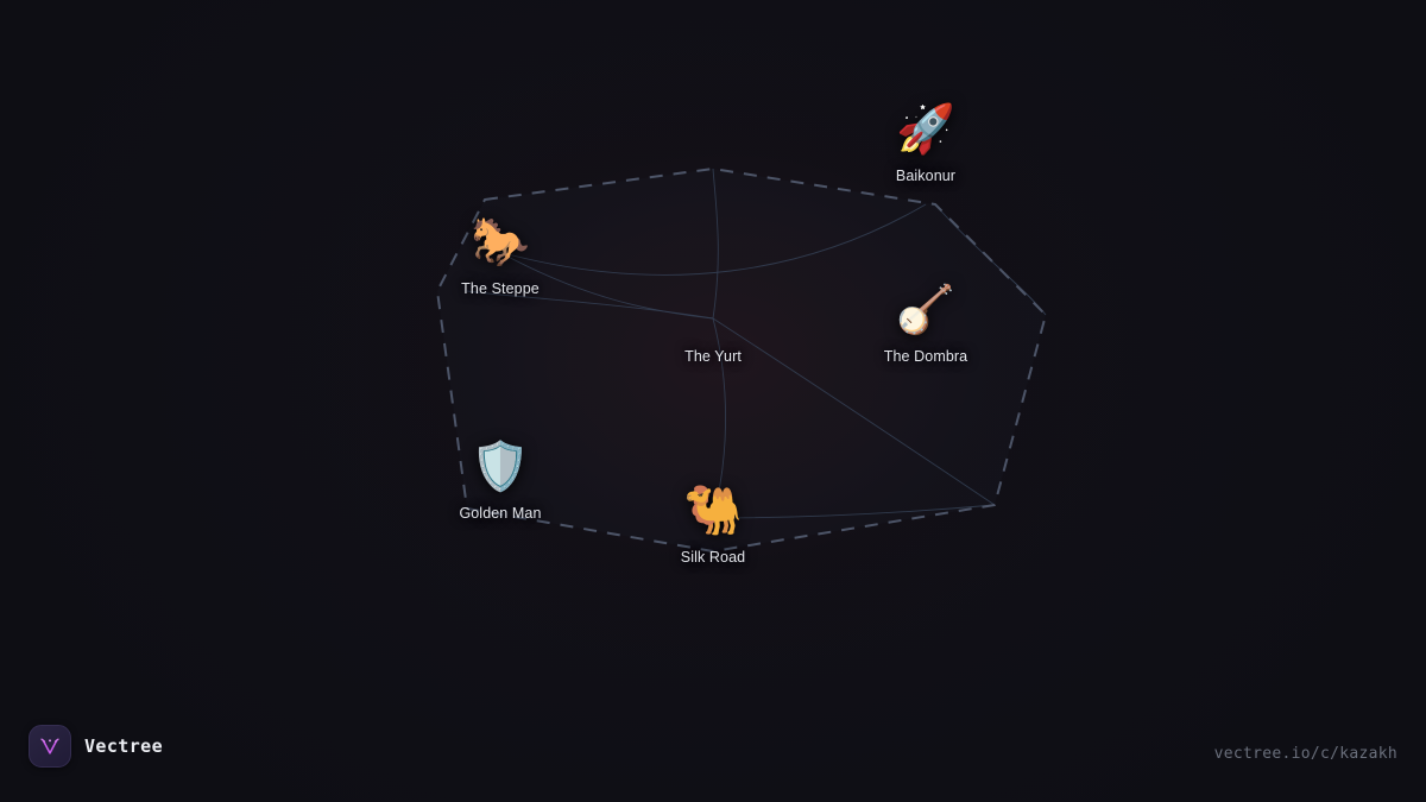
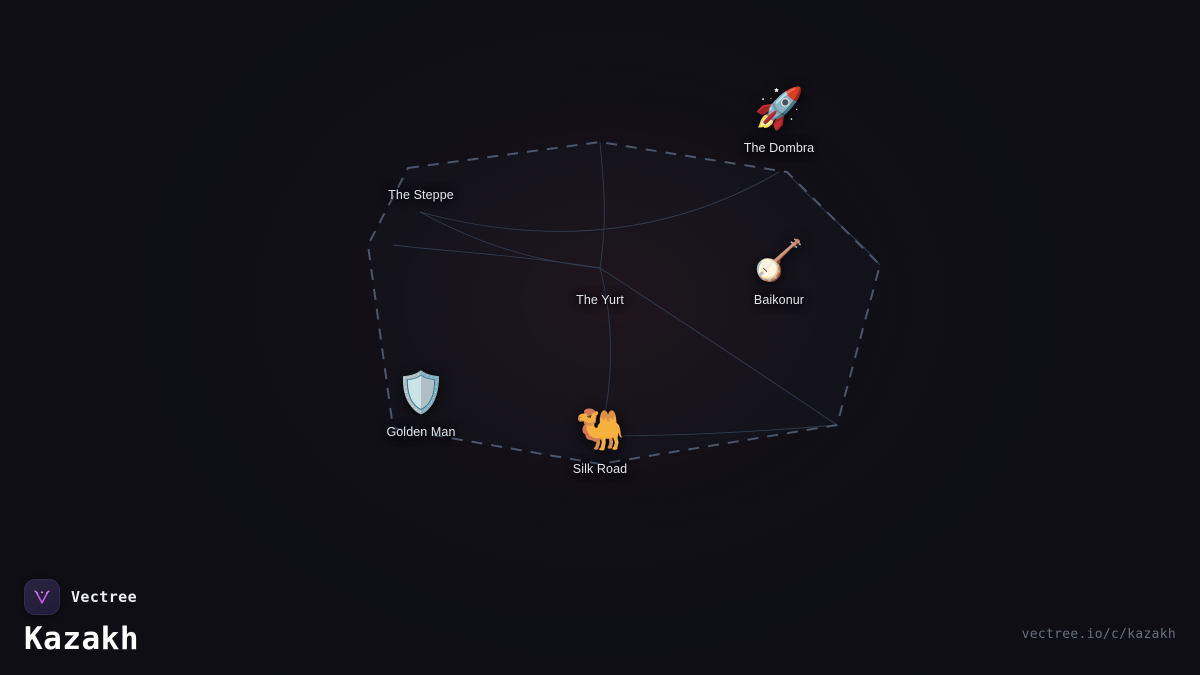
  🚀
- Baikonur
+ The Dombra
- 🐎
  The Steppe
  The Yurt
  🪕
- The Dombra
+ Baikonur
  🛡️
  Golden Man
  🐫
  Silk Road
  Vectree
+ Kazakh
  vectree.io/c/kazakh
